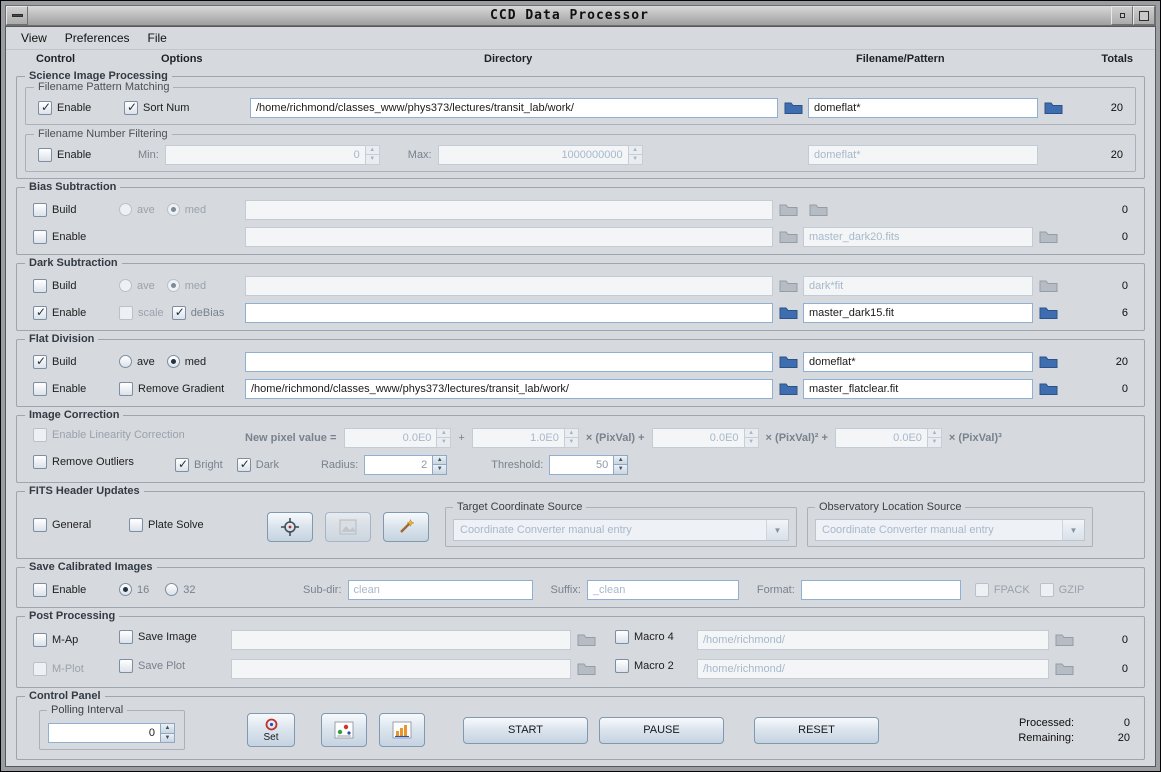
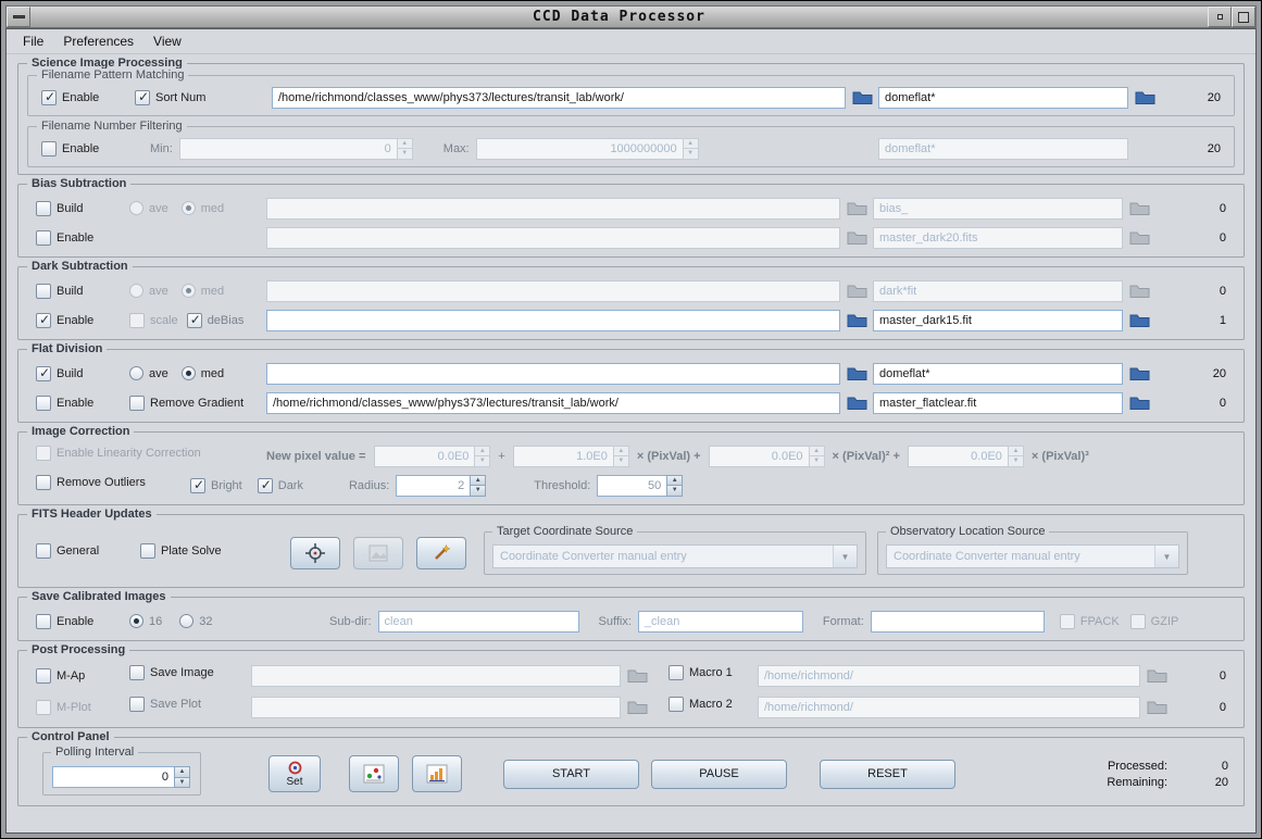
  CCD Data Processor
- View
+ File
  Preferences
- File
+ View
- Control
- Options
- Directory
- Filename/Pattern
- Totals
  Science Image Processing
  Filename Pattern Matching
  Enable
  Sort Num
  /home/richmond/classes_www/phys373/lectures/transit_lab/work/
  domeflat*
  20
  Filename Number Filtering
  Enable
  Min:
  0
  Max:
  1000000000
  domeflat*
  20
  Bias Subtraction
  Build
  ave
  med
+ bias_
  0
  Enable
  master_dark20.fits
  0
  Dark Subtraction
  Build
  ave
  med
  dark*fit
  0
  Enable
  scale
  deBias
  master_dark15.fit
- 6
+ 1
  Flat Division
  Build
  ave
  med
  domeflat*
  20
  Enable
  Remove Gradient
  /home/richmond/classes_www/phys373/lectures/transit_lab/work/
  master_flatclear.fit
  0
  Image Correction
  Enable Linearity Correction
  New pixel value =
  0.0E0
  +
  1.0E0
  × (PixVal) +
  0.0E0
  × (PixVal)² +
  0.0E0
  × (PixVal)³
  Remove Outliers
  Bright
  Dark
  Radius:
  2
  Threshold:
  50
  FITS Header Updates
  General
  Plate Solve
  Target Coordinate Source
  Coordinate Converter manual entry
  ▼
  Observatory Location Source
  Coordinate Converter manual entry
  ▼
  Save Calibrated Images
  Enable
  16
  32
  Sub-dir:
  clean
  Suffix:
  _clean
  Format:
  FPACK
  GZIP
  Post Processing
  M-Ap
  Save Image
- Macro 4
+ Macro 1
  /home/richmond/
  0
  M-Plot
  Save Plot
  Macro 2
  /home/richmond/
  0
  Control Panel
  Polling Interval
  0
  Set
  START
  PAUSE
  RESET
  Processed:
  0
  Remaining:
  20
